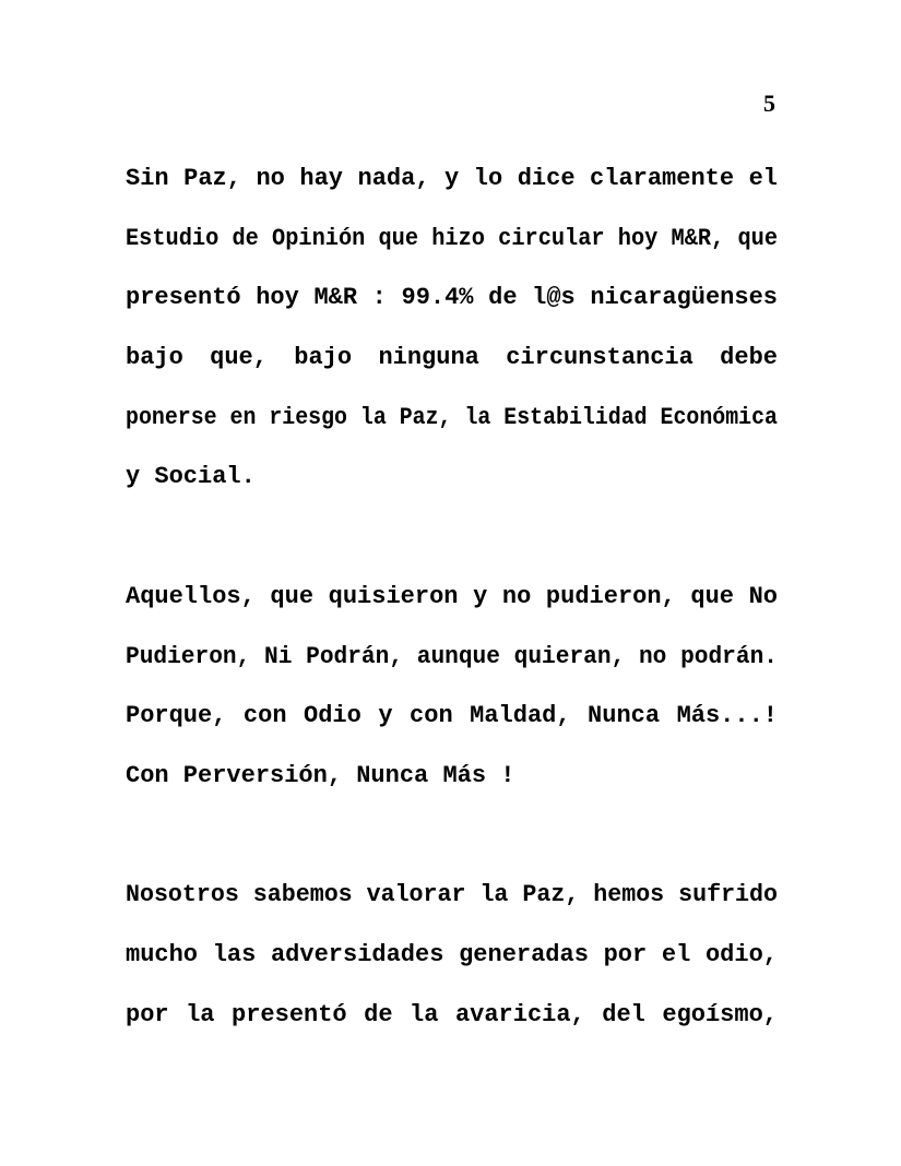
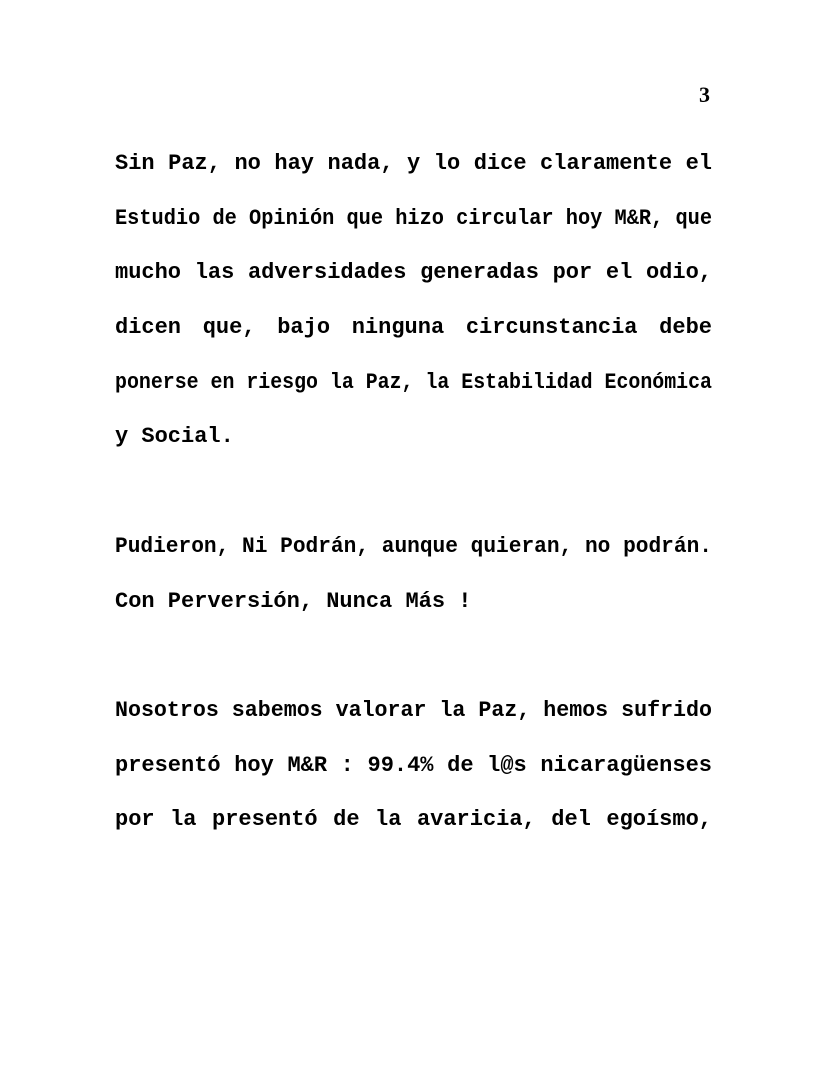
- 5
+ 3
  Sin Paz, no hay nada, y lo dice claramente el
  Estudio de Opinión que hizo circular hoy M&R, que
- presentó hoy M&R : 99.4% de l@s nicaragüenses
+ mucho las adversidades generadas por el odio,
- bajo que, bajo ninguna circunstancia debe
+ dicen que, bajo ninguna circunstancia debe
  ponerse en riesgo la Paz, la Estabilidad Económica
  y Social.
- Aquellos, que quisieron y no pudieron, que No
  Pudieron, Ni Podrán, aunque quieran, no podrán.
- Porque, con Odio y con Maldad, Nunca Más...!
  Con Perversión, Nunca Más !
  Nosotros sabemos valorar la Paz, hemos sufrido
- mucho las adversidades generadas por el odio,
+ presentó hoy M&R : 99.4% de l@s nicaragüenses
  por la presentó de la avaricia, del egoísmo,
